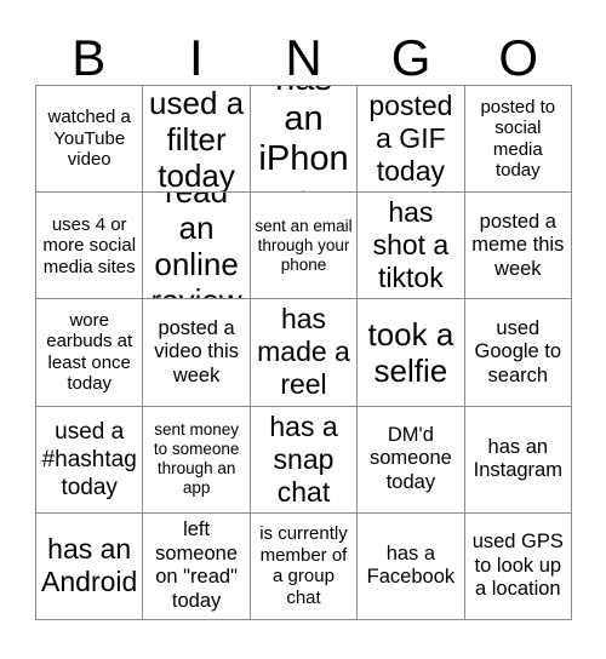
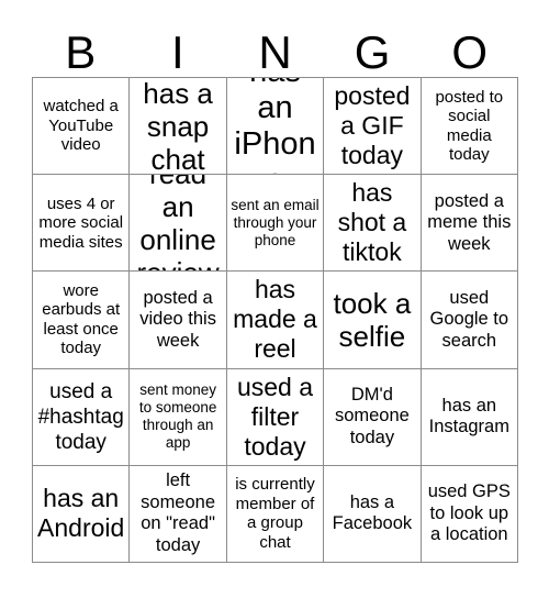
  B
  I
  N
  G
  O
  watched a YouTube video
- used a filter today
+ has a snap chat
  posted a GIF today
  posted to social media today
  uses 4 or more social media sites
  sent an email through your phone
  has shot a tiktok
  posted a meme this week
  wore earbuds at least once today
  posted a video this week
  has made a reel
  took a selfie
  used Google to search
  used a #hashtag today
  sent money to someone through an app
- has a snap chat
+ used a filter today
  DM'd someone today
  has an Instagram
  has an Android
  left someone on "read" today
  is currently member of a group chat
  has a Facebook
  used GPS to look up a location
